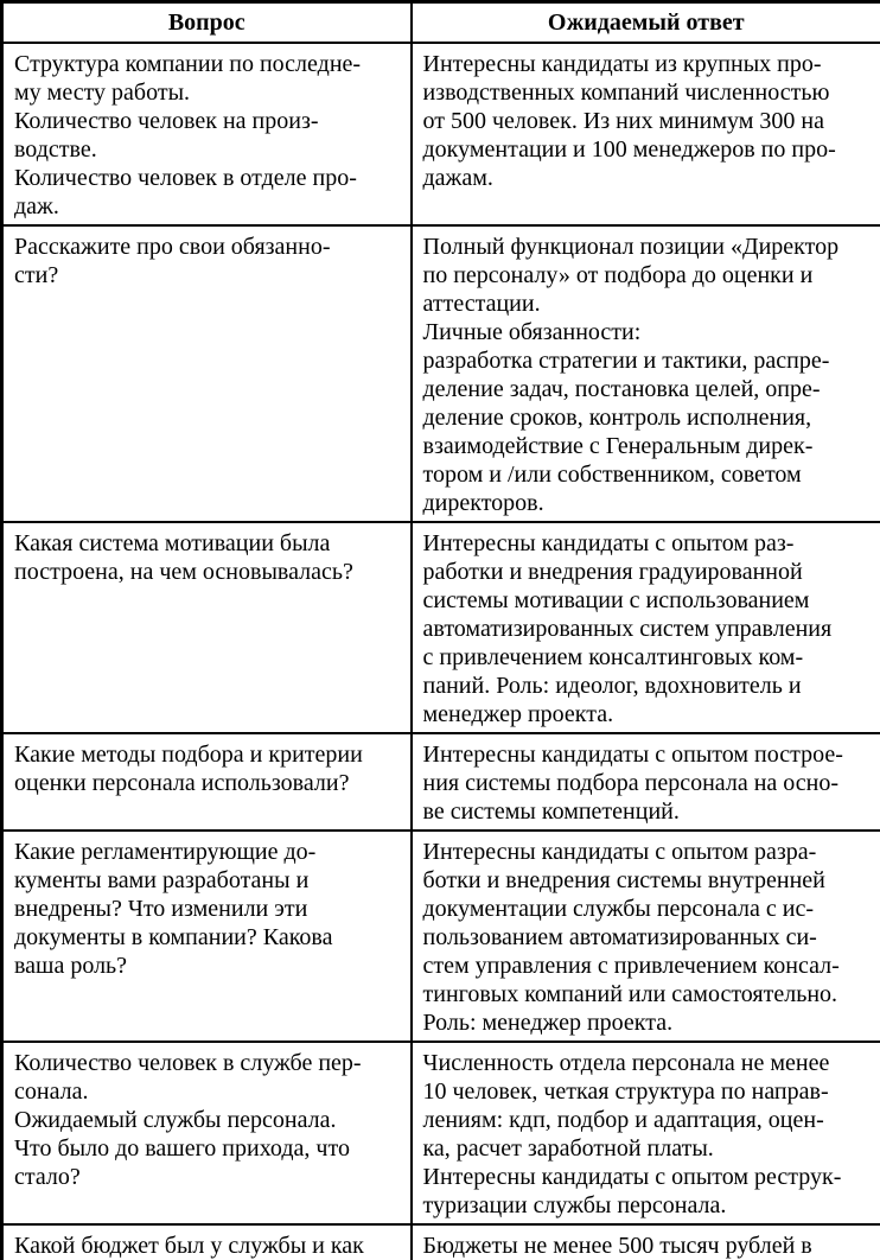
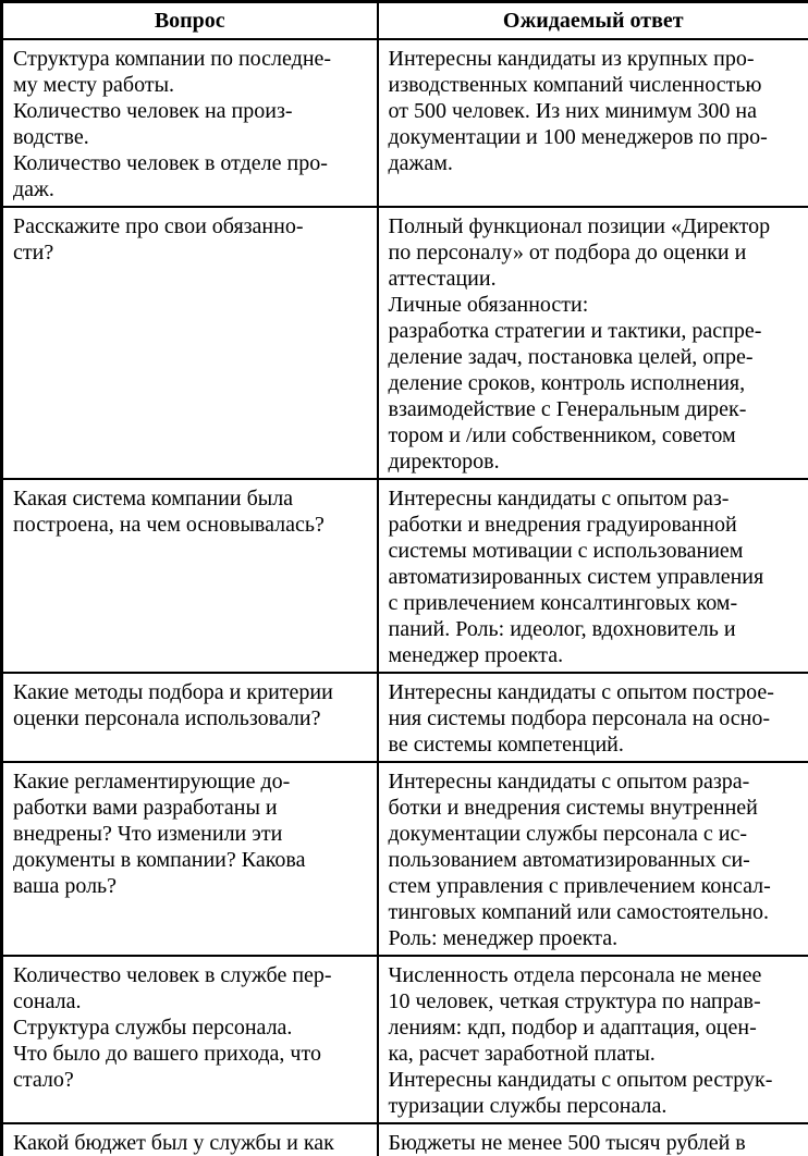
  Вопрос	Ожидаемый ответ
  Структура компании по последне- му месту работы. Количество человек на произ- водстве. Количество человек в отделе про- даж.	Интересны кандидаты из крупных про- изводственных компаний численностью от 500 человек. Из них минимум 300 на документации и 100 менеджеров по про- дажам.
  Расскажите про свои обязанно- сти?	Полный функционал позиции «Директор по персоналу» от подбора до оценки и аттестации. Личные обязанности: разработка стратегии и тактики, распре- деление задач, постановка целей, опре- деление сроков, контроль исполнения, взаимодействие с Генеральным дирек- тором и /или собственником, советом директоров.
- Какая система мотивации была построена, на чем основывалась?	Интересны кандидаты с опытом раз- работки и внедрения градуированной системы мотивации с использованием автоматизированных систем управления с привлечением консалтинговых ком- паний. Роль: идеолог, вдохновитель и менеджер проекта.
+ Какая система компании была построена, на чем основывалась?	Интересны кандидаты с опытом раз- работки и внедрения градуированной системы мотивации с использованием автоматизированных систем управления с привлечением консалтинговых ком- паний. Роль: идеолог, вдохновитель и менеджер проекта.
  Какие методы подбора и критерии оценки персонала использовали?	Интересны кандидаты с опытом построе- ния системы подбора персонала на осно- ве системы компетенций.
- Какие регламентирующие до- кументы вами разработаны и внедрены? Что изменили эти документы в компании? Какова ваша роль?	Интересны кандидаты с опытом разра- ботки и внедрения системы внутренней документации службы персонала с ис- пользованием автоматизированных си- стем управления с привлечением консал- тинговых компаний или самостоятельно. Роль: менеджер проекта.
+ Какие регламентирующие до- работки вами разработаны и внедрены? Что изменили эти документы в компании? Какова ваша роль?	Интересны кандидаты с опытом разра- ботки и внедрения системы внутренней документации службы персонала с ис- пользованием автоматизированных си- стем управления с привлечением консал- тинговых компаний или самостоятельно. Роль: менеджер проекта.
- Количество человек в службе пер- сонала. Ожидаемый службы персонала. Что было до вашего прихода, что стало?	Численность отдела персонала не менее 10 человек, четкая структура по направ- лениям: кдп, подбор и адаптация, оцен- ка, расчет заработной платы. Интересны кандидаты с опытом реструк- туризации службы персонала.
+ Количество человек в службе пер- сонала. Структура службы персонала. Что было до вашего прихода, что стало?	Численность отдела персонала не менее 10 человек, четкая структура по направ- лениям: кдп, подбор и адаптация, оцен- ка, расчет заработной платы. Интересны кандидаты с опытом реструк- туризации службы персонала.
  Какой бюджет был у службы и как	Бюджеты не менее 500 тысяч рублей в
